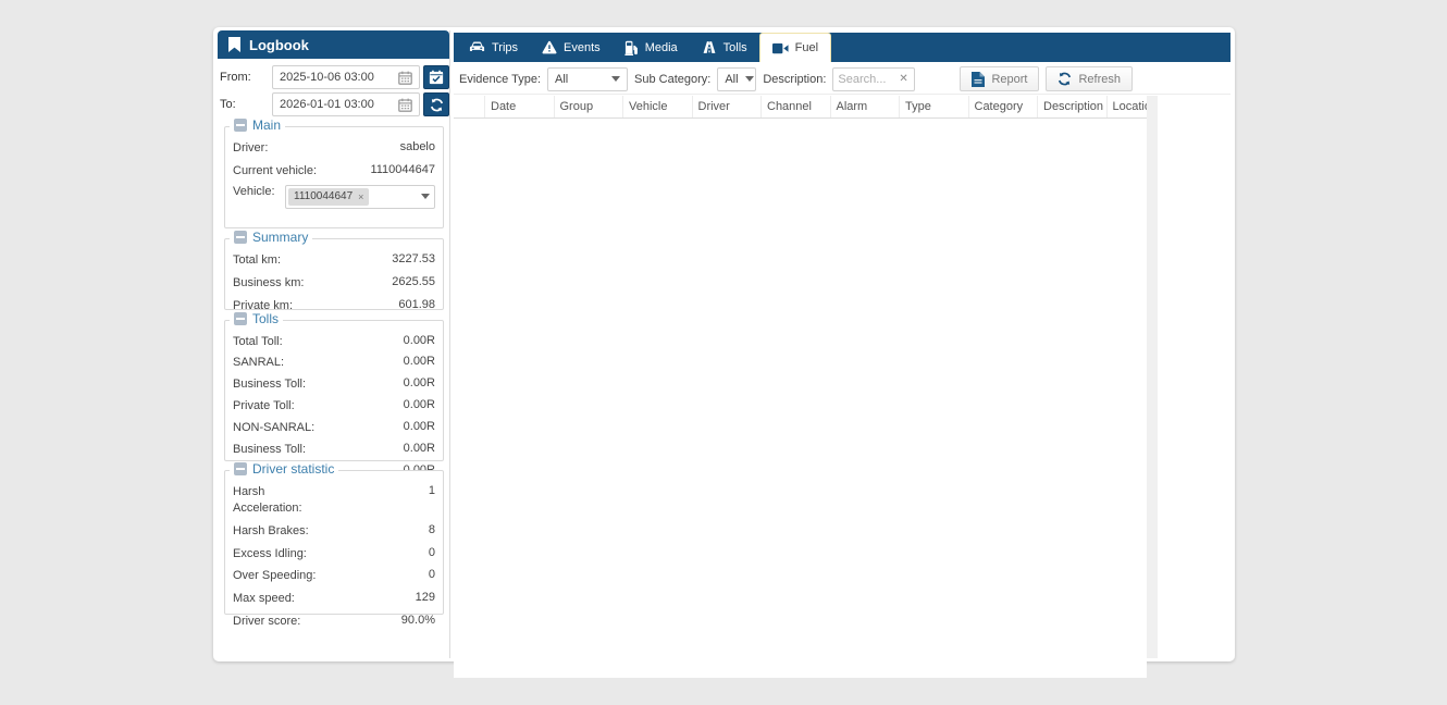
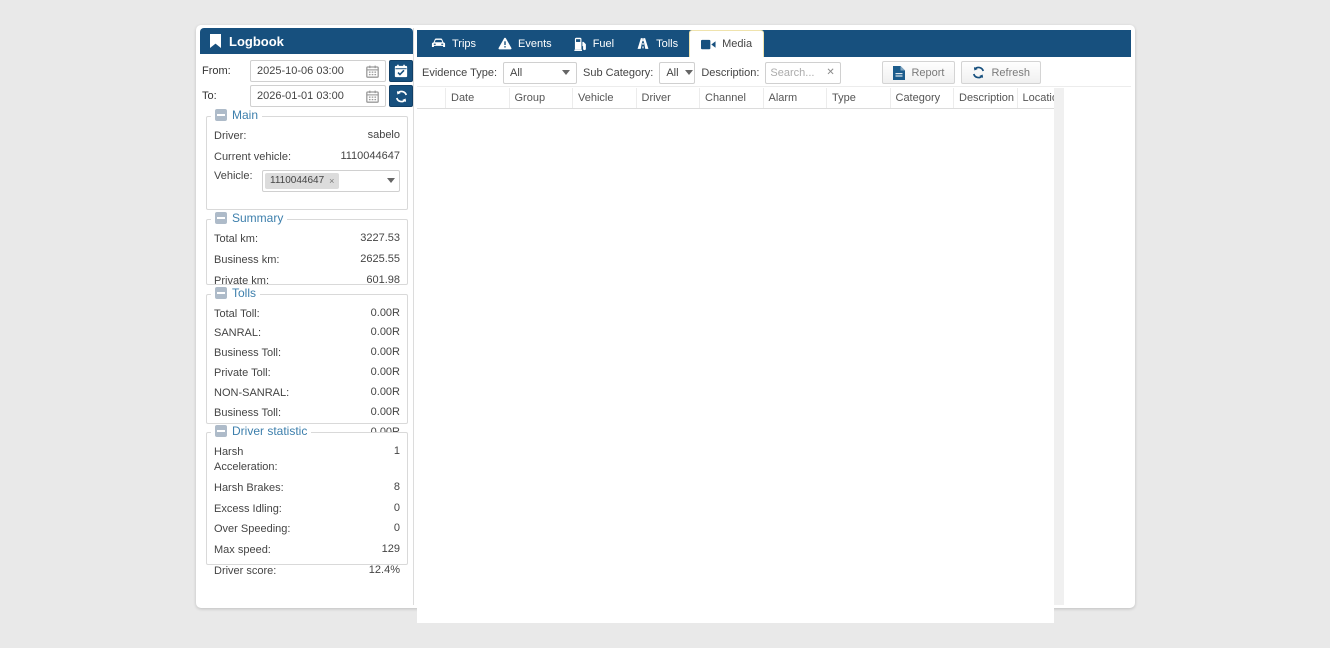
  Logbook
  From:
  2025-10-06 03:00
  To:
  2026-01-01 03:00
  Main
  Driver:
  sabelo
  Current vehicle:
  1110044647
  Vehicle:
  1110044647
  ×
  Summary
  Total km:
  3227.53
  Business km:
  2625.55
  Private km:
  601.98
  Tolls
  Total Toll:
  0.00R
  SANRAL:
  0.00R
  Business Toll:
  0.00R
  Private Toll:
  0.00R
  NON-SANRAL:
  0.00R
  Business Toll:
  0.00R
  Driver statistic
  Harsh Acceleration:
  1
  Harsh Brakes:
  8
  Excess Idling:
  0
  Over Speeding:
  0
  Max speed:
  129
  Driver score:
- 90.0%
+ 12.4%
  Trips
  Events
- Media
+ Fuel
  Tolls
- Fuel
+ Media
  Evidence Type:
  All
  Sub Category:
  All
  Description:
  Search...
  ✕
  Report
  Refresh
  Date
  Group
  Vehicle
  Driver
  Channel
  Alarm
  Type
  Category
  Description
  Locati
